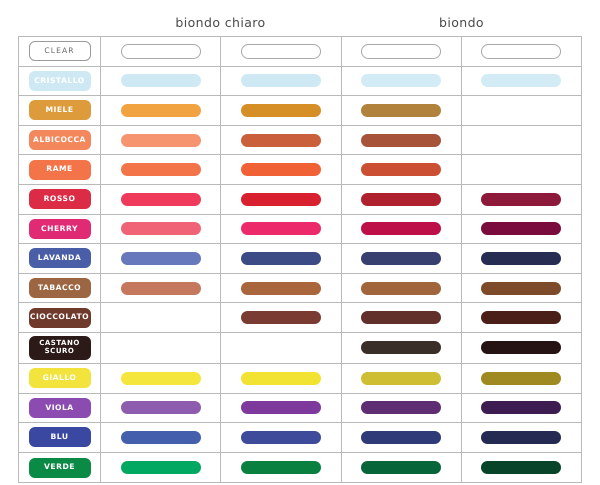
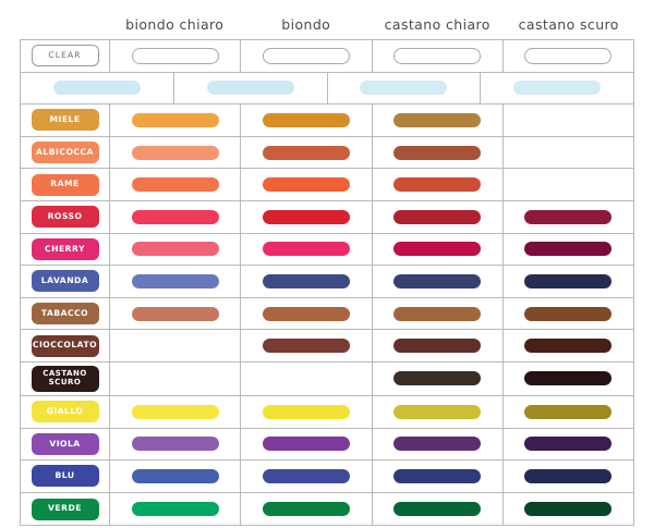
  biondo chiaro
  biondo
+ castano chiaro
+ castano scuro
  CLEAR
- CRISTALLO
  MIELE
  ALBICOCCA
  RAME
  ROSSO
  CHERRY
  LAVANDA
  TABACCO
  CIOCCOLATO
  CASTANO
  SCURO
  GIALLO
  VIOLA
  BLU
  VERDE
